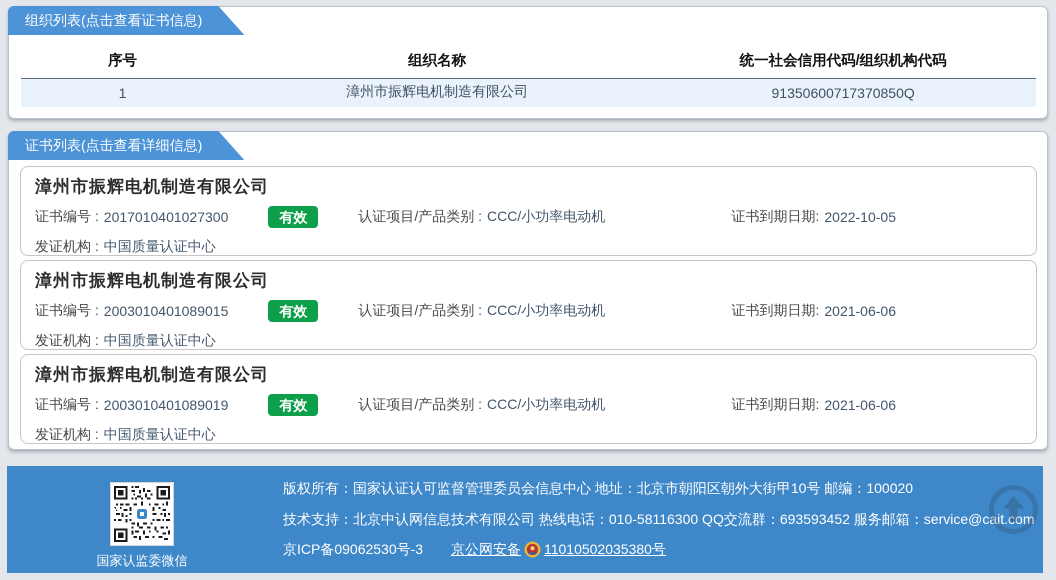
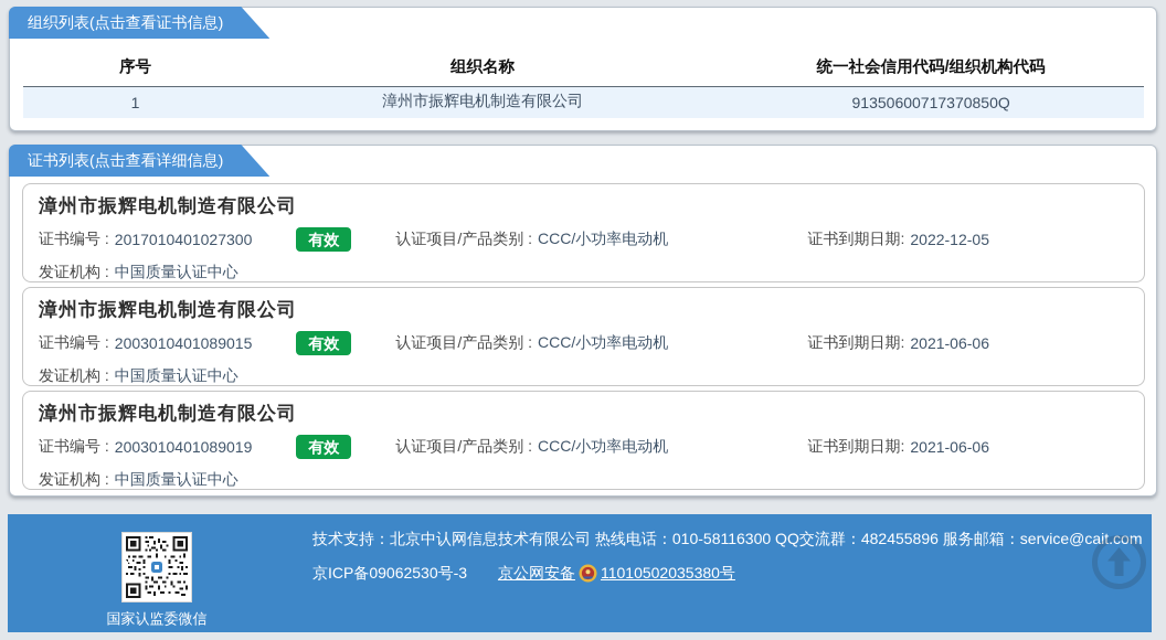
  组织列表(点击查看证书信息)
  序号	组织名称	统一社会信用代码/组织机构代码
  1	漳州市振辉电机制造有限公司	91350600717370850Q
  证书列表(点击查看详细信息)
  漳州市振辉电机制造有限公司
  证书编号 :
  2017010401027300
  有效
  认证项目/产品类别 :
  CCC/小功率电动机
  证书到期日期:
- 2022-10-05
+ 2022-12-05
  发证机构 :
  中国质量认证中心
  漳州市振辉电机制造有限公司
  证书编号 :
  2003010401089015
  有效
  认证项目/产品类别 :
  CCC/小功率电动机
  证书到期日期:
  2021-06-06
  发证机构 :
  中国质量认证中心
  漳州市振辉电机制造有限公司
  证书编号 :
  2003010401089019
  有效
  认证项目/产品类别 :
  CCC/小功率电动机
  证书到期日期:
  2021-06-06
  发证机构 :
  中国质量认证中心
  国家认监委微信
- 版权所有：国家认证认可监督管理委员会信息中心 地址：北京市朝阳区朝外大街甲10号 邮编：100020
- 技术支持：北京中认网信息技术有限公司 热线电话：010-58116300 QQ交流群：693593452 服务邮箱：service@cait.com
+ 技术支持：北京中认网信息技术有限公司 热线电话：010-58116300 QQ交流群：482455896 服务邮箱：service@cait.com
  京ICP备09062530号-3 京公网安备 11010502035380号
